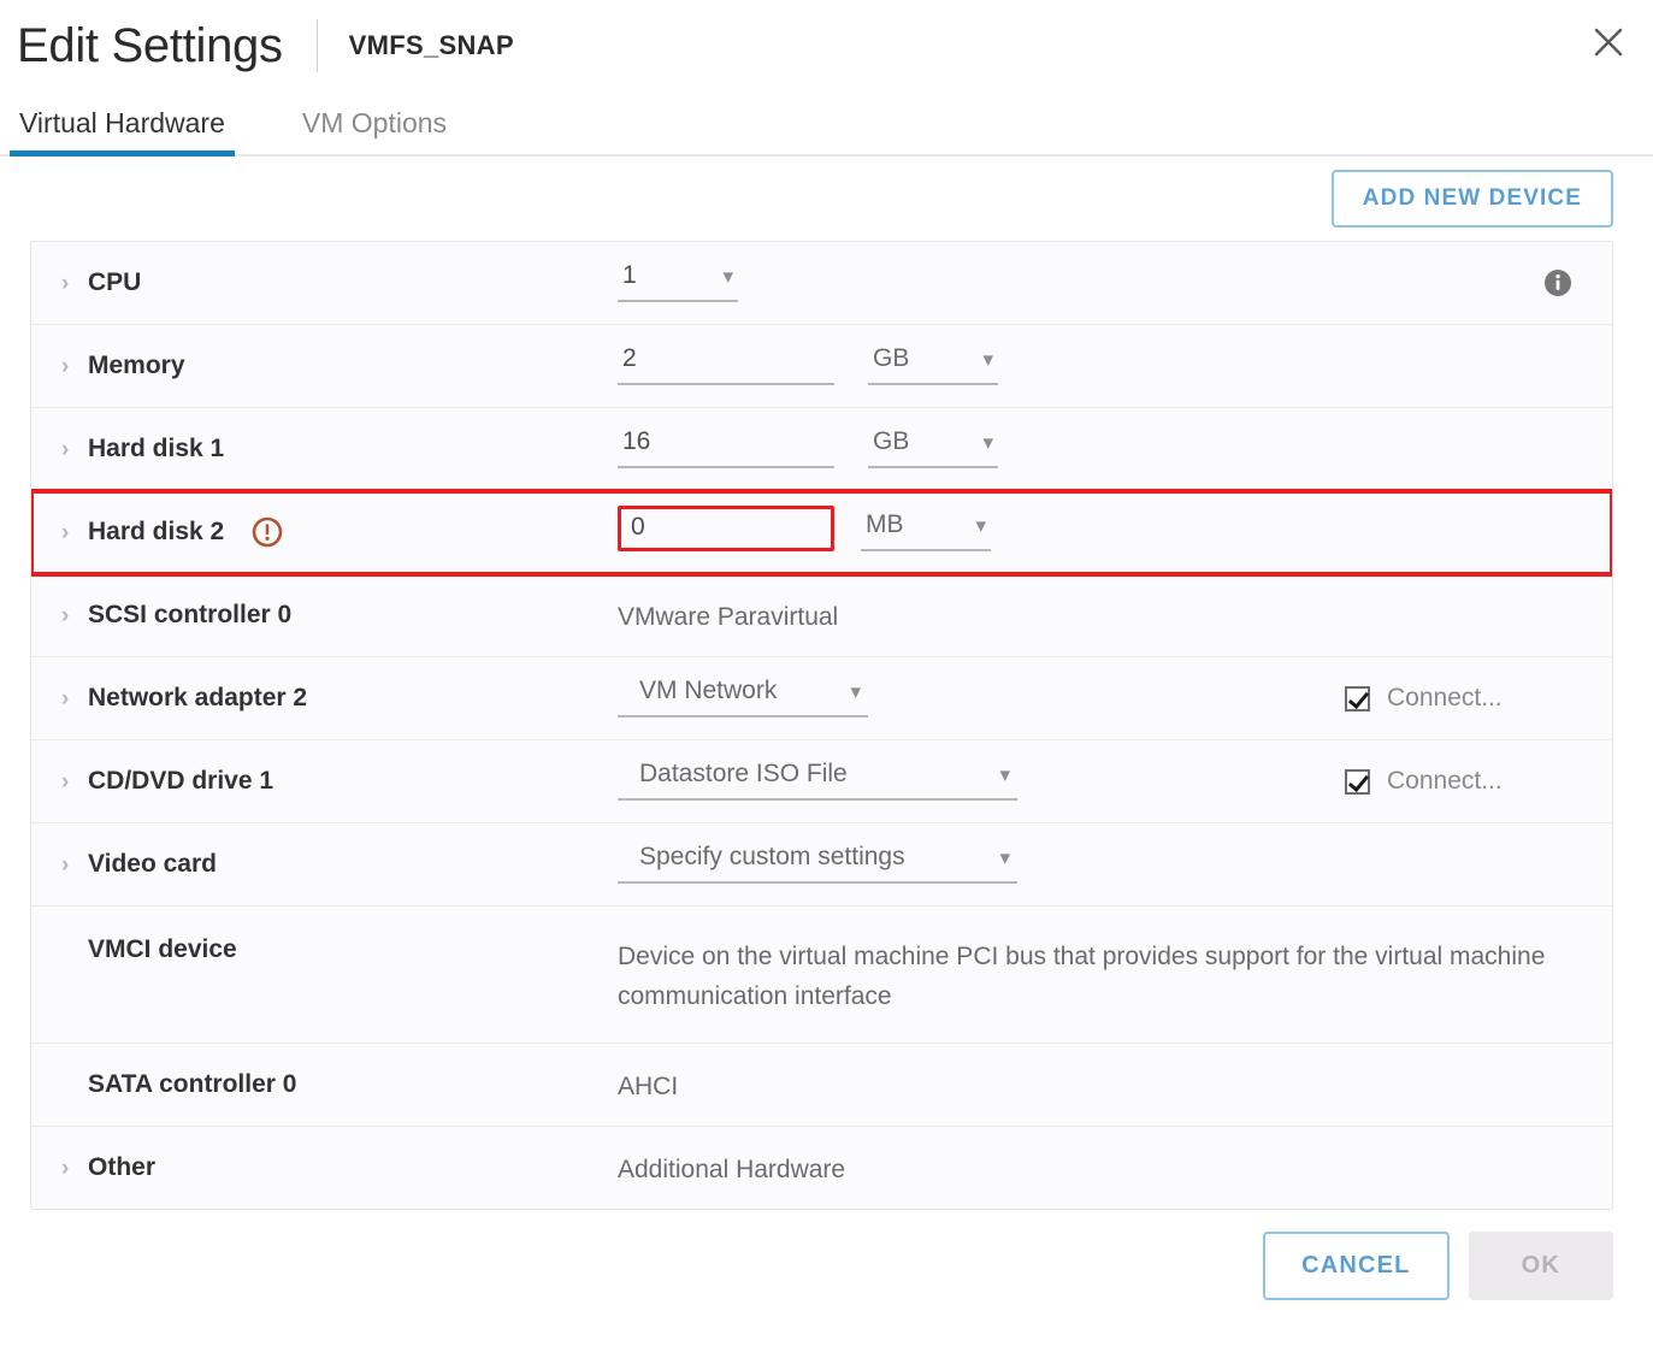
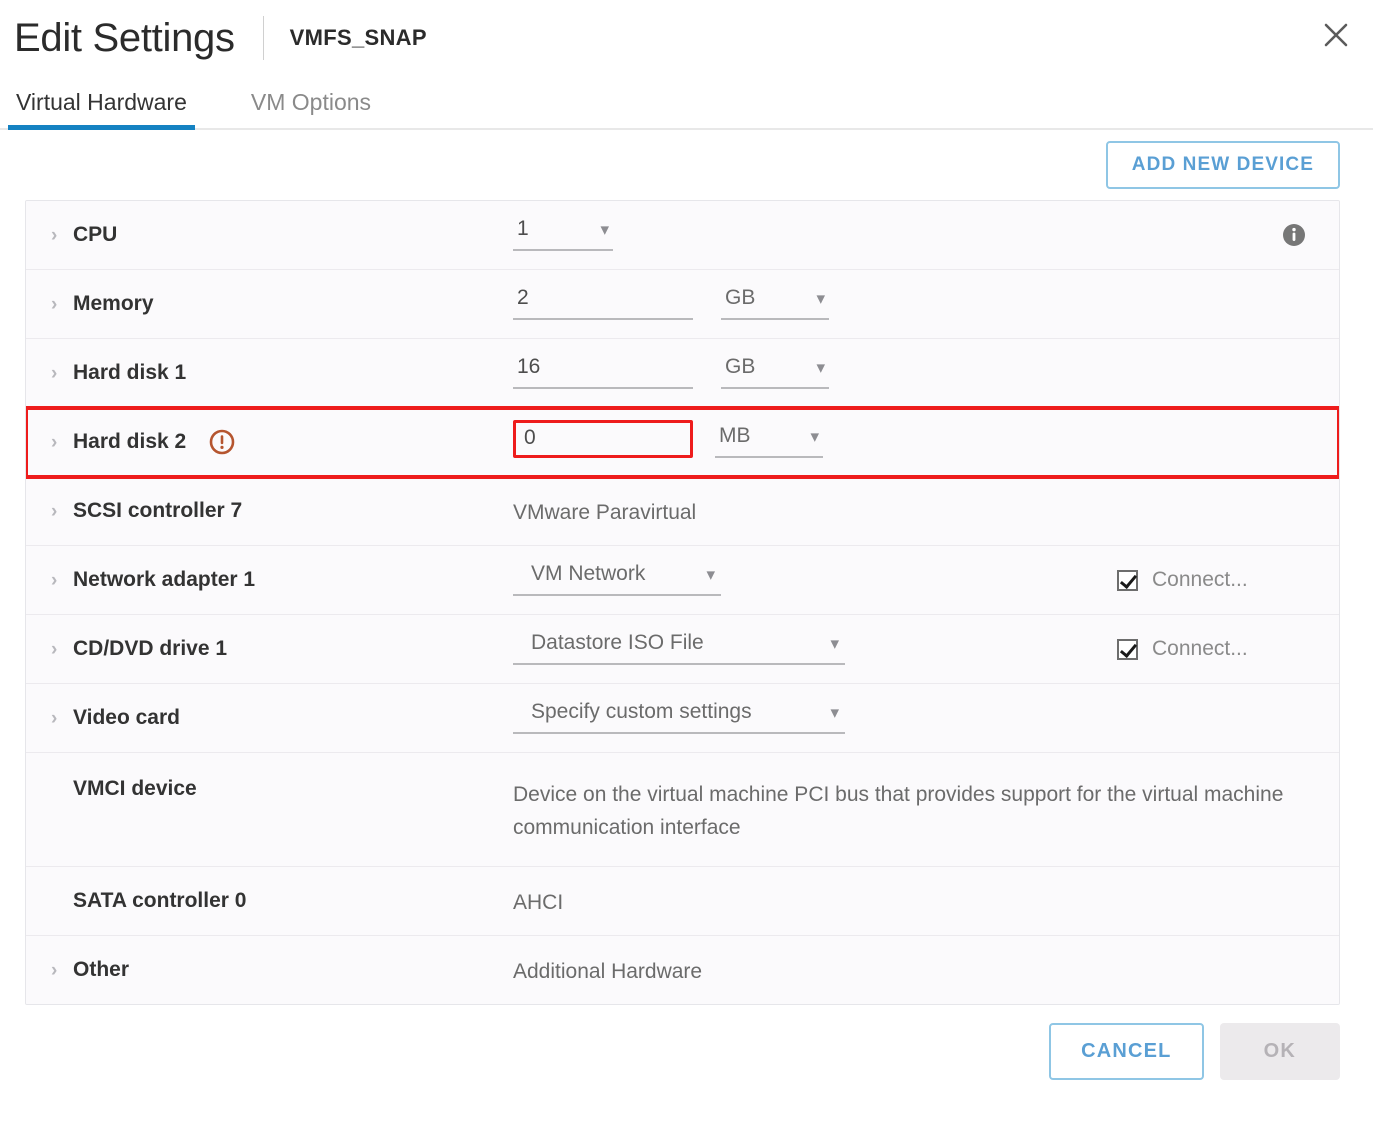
  Edit Settings
  VMFS_SNAP
  Virtual Hardware
  VM Options
  ADD NEW DEVICE
  ›
  CPU
  1
  ▾
  ›
  Memory
  2
  GB
  ▾
  ›
  Hard disk 1
  16
  GB
  ▾
  ›
  Hard disk 2
  0
  MB
  ▾
  ›
- SCSI controller 0
+ SCSI controller 7
  VMware Paravirtual
  ›
- Network adapter 2
+ Network adapter 1
  VM Network
  ▾
  Connect...
  ›
  CD/DVD drive 1
  Datastore ISO File
  ▾
  Connect...
  ›
  Video card
  Specify custom settings
  ▾
  VMCI device
  Device on the virtual machine PCI bus that provides support for the virtual machine communication interface
  SATA controller 0
  AHCI
  ›
  Other
  Additional Hardware
  CANCEL
  OK
